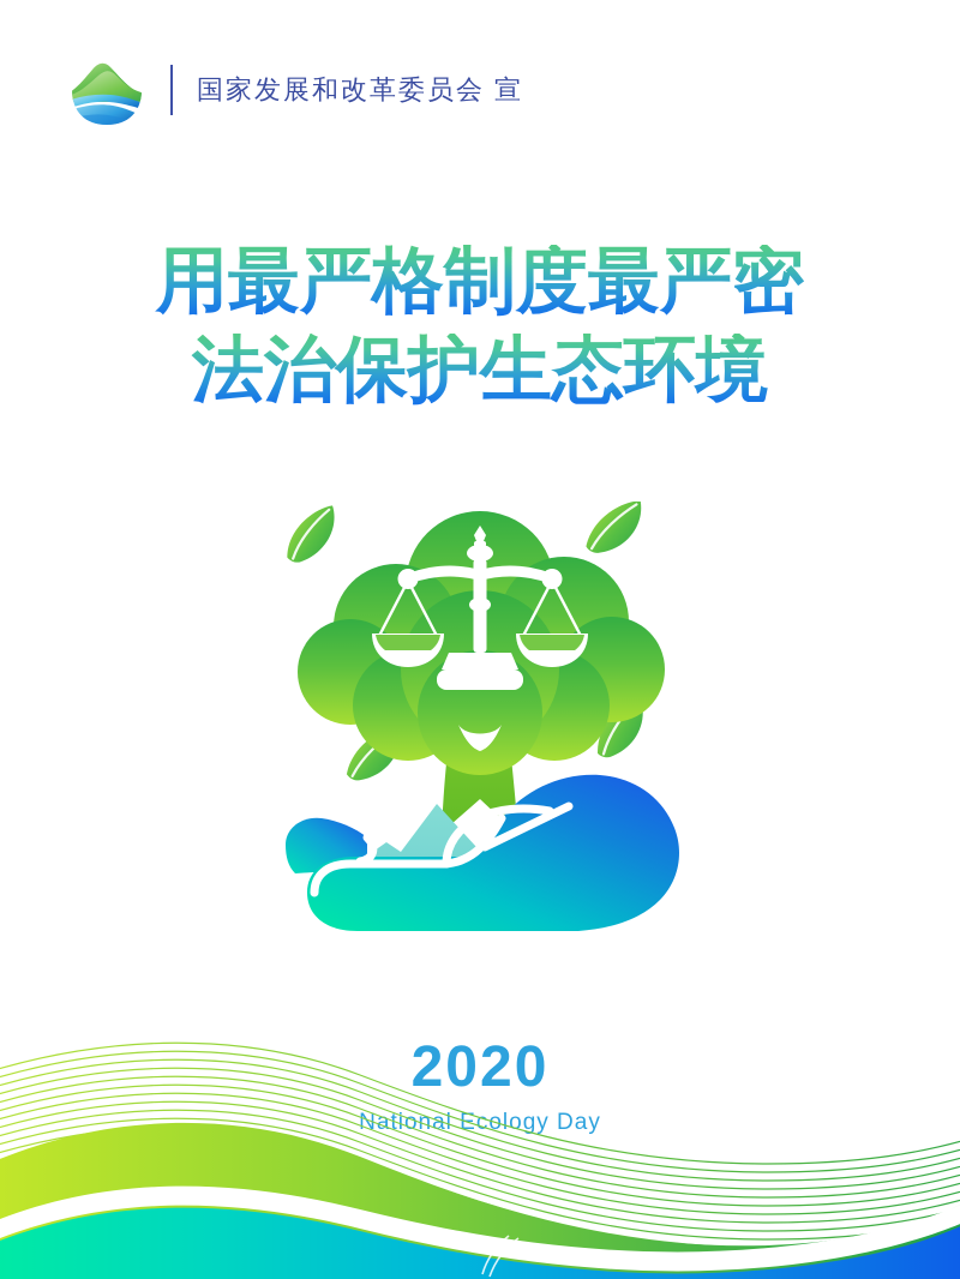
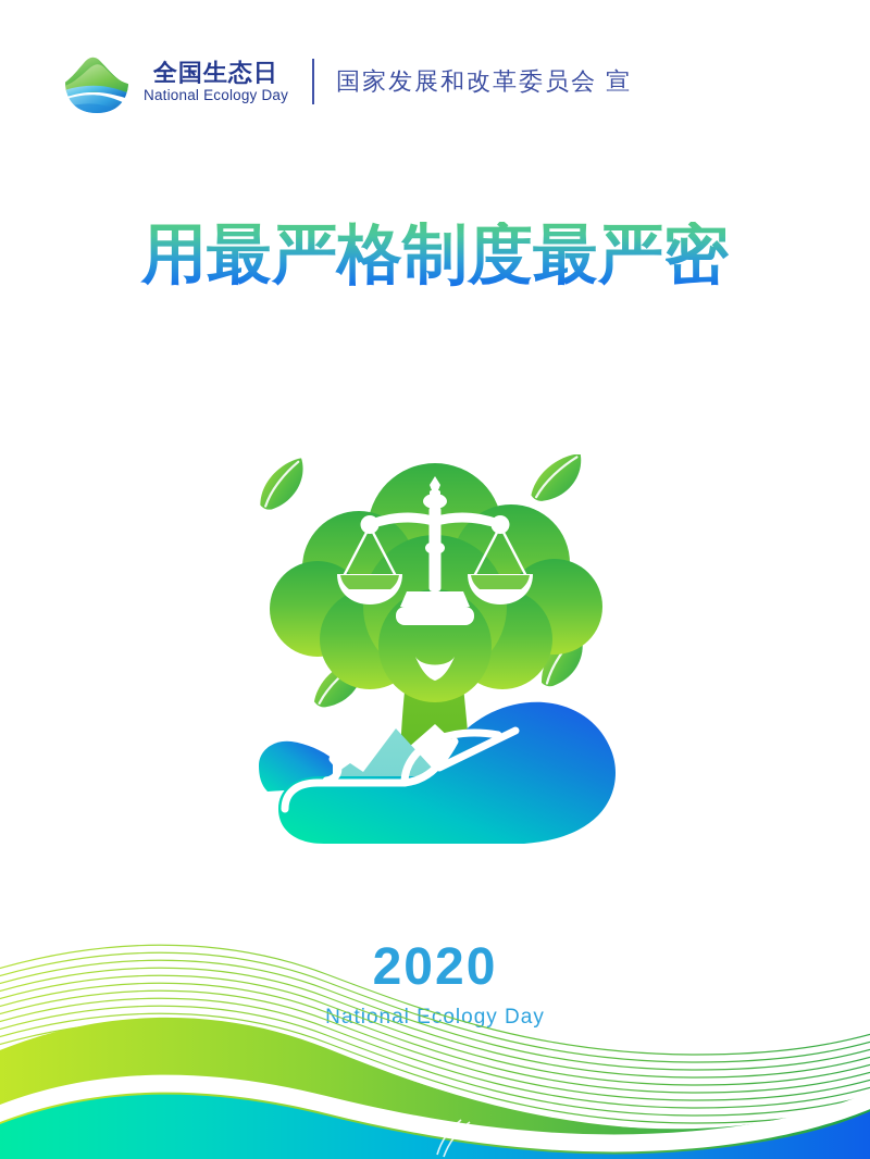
+ 全国生态日
+ National Ecology Day
  国家发展和改革委员会 宣
  用最严格制度最严密
- 法治保护生态环境
  2020
  Nationalclogy Day
